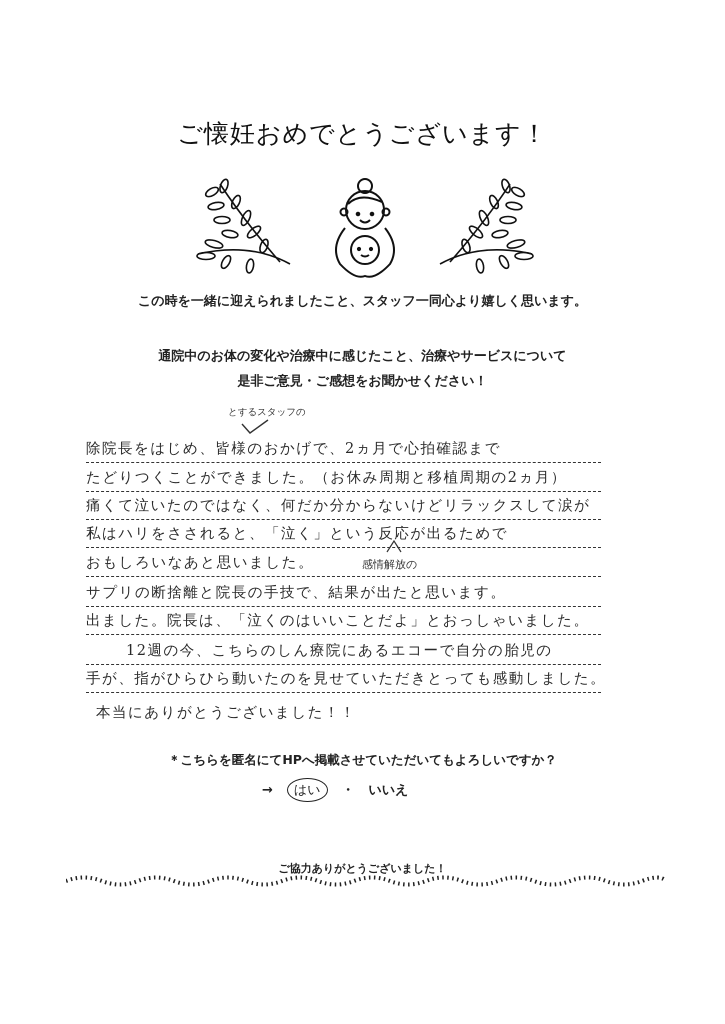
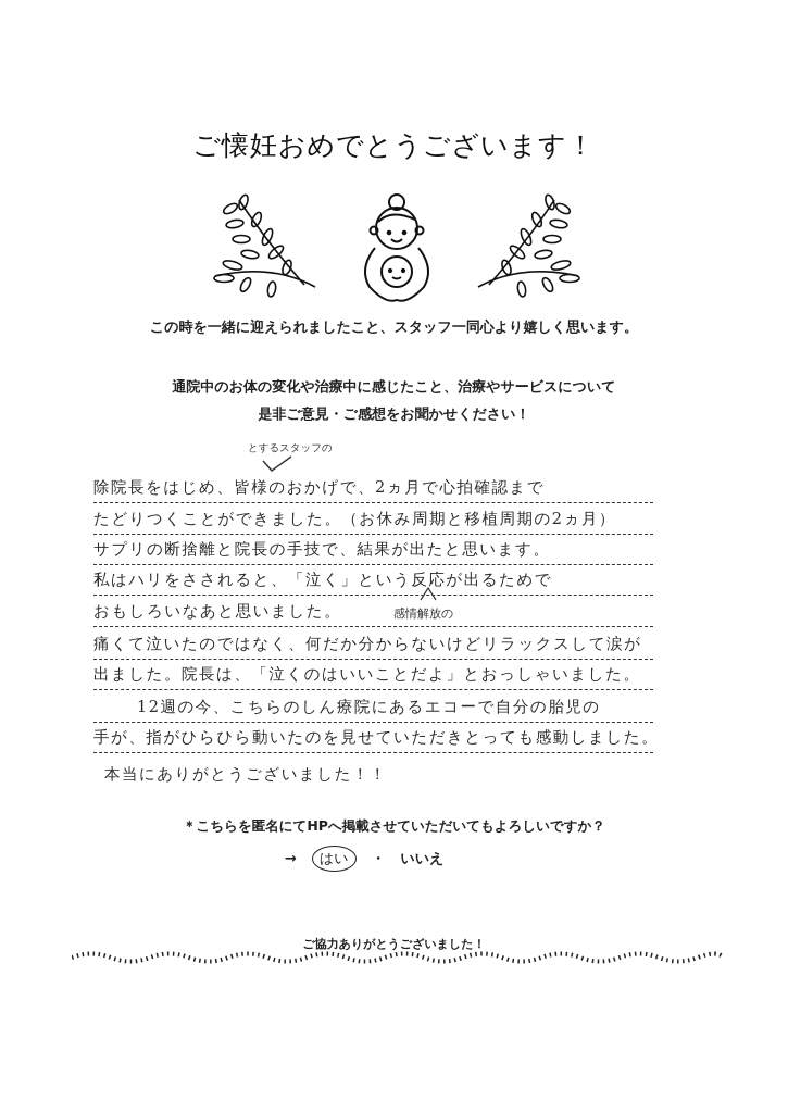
  ご懐妊おめでとうございます！
  この時を一緒に迎えられましたこと、スタッフ一同心より嬉しく思います。
  通院中のお体の変化や治療中に感じたこと、治療やサービスについて
  是非ご意見・ご感想をお聞かせください！
  とするスタッフの
  感情解放の
  除院長をはじめ、皆様のおかげで、2ヵ月で心拍確認まで
  たどりつくことができました。（お休み周期と移植周期の2ヵ月）
- 痛くて泣いたのではなく、何だか分からないけどリラックスして涙が
+ サプリの断捨離と院長の手技で、結果が出たと思います。
  私はハリをさされると、「泣く」という反応が出るためで
  おもしろいなあと思いました。
- サプリの断捨離と院長の手技で、結果が出たと思います。
+ 痛くて泣いたのではなく、何だか分からないけどリラックスして涙が
  出ました。院長は、「泣くのはいいことだよ」とおっしゃいました。
  12週の今、こちらのしん療院にあるエコーで自分の胎児の
  手が、指がひらひら動いたのを見せていただきとっても感動しました。
  本当にありがとうございました！！
  ＊こちらを匿名にてHPへ掲載させていただいてもよろしいですか？
  →
  はい
  ・
  いいえ
  ご協力ありがとうございました！
